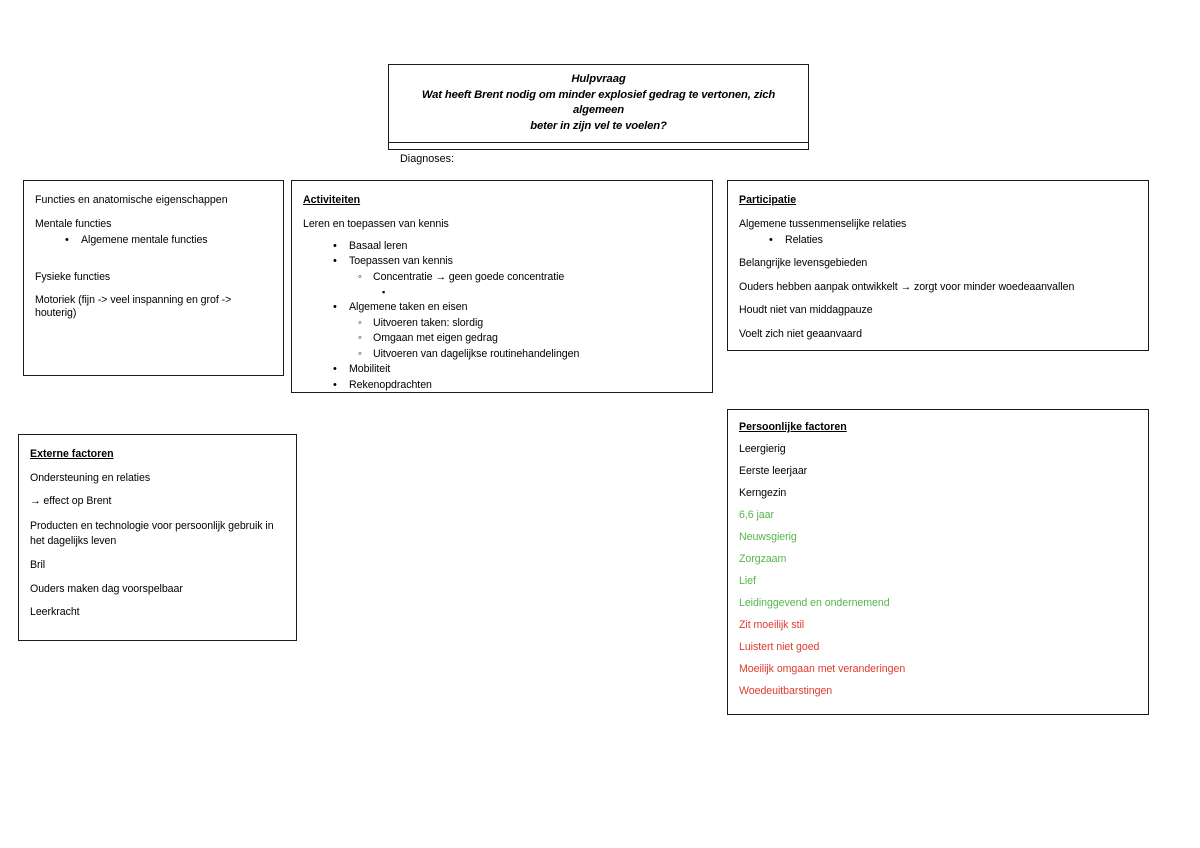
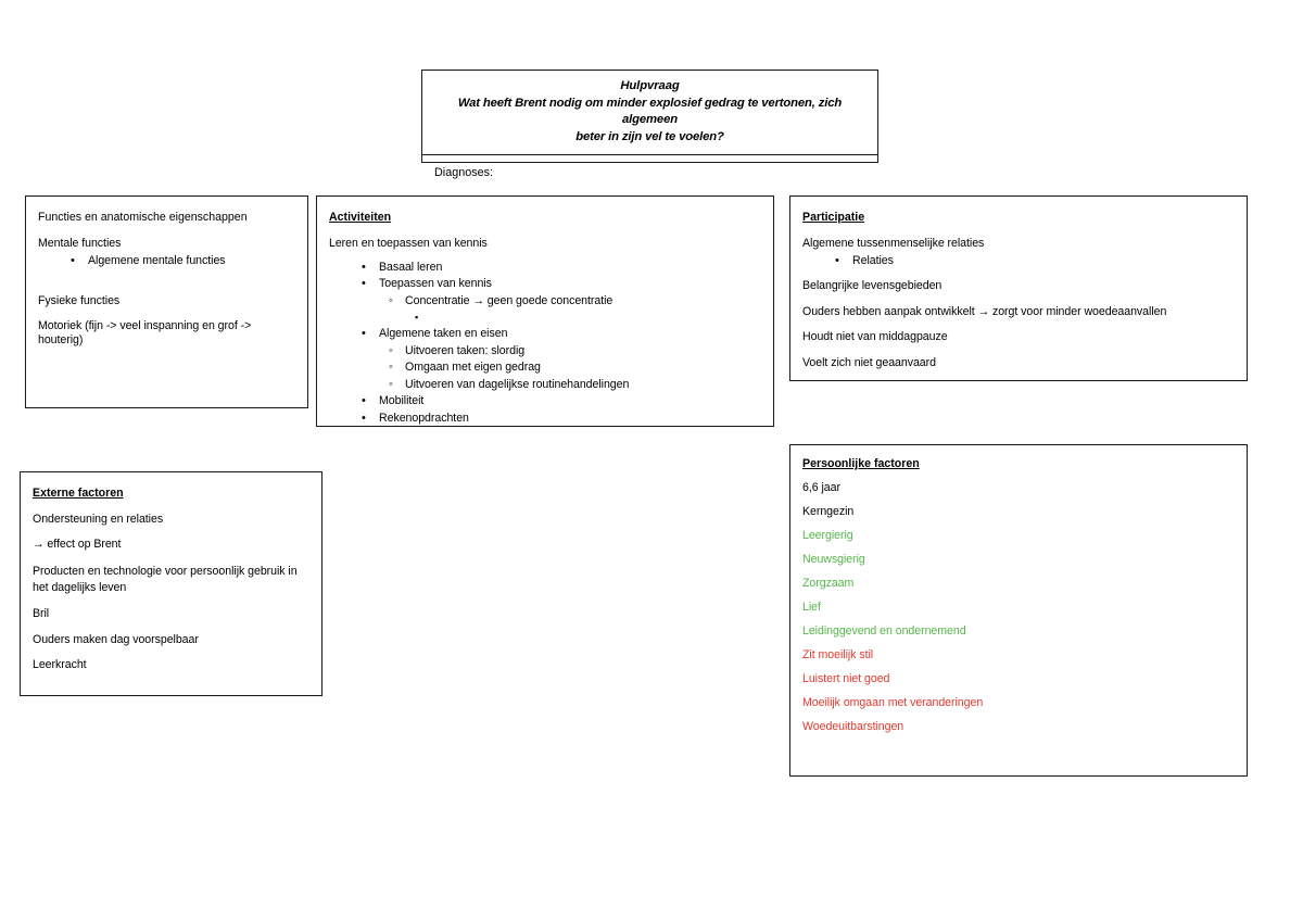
  Hulpvraag
  Wat heeft Brent nodig om minder explosief gedrag te vertonen, zich algemeen
  beter in zijn vel te voelen?
  Diagnoses:
  Functies en anatomische eigenschappen
  Mentale functies
  Algemene mentale functies
  Fysieke functies
  Motoriek (fijn -> veel inspanning en grof -> houterig)
  Activiteiten
  Leren en toepassen van kennis
  Basaal leren
  Toepassen van kennis
  Concentratie → geen goede concentratie
  Algemene taken en eisen
  Uitvoeren taken: slordig
  Omgaan met eigen gedrag
  Uitvoeren van dagelijkse routinehandelingen
  Mobiliteit
  Rekenopdrachten
  Participatie
  Algemene tussenmenselijke relaties
  Relaties
  Belangrijke levensgebieden
  Ouders hebben aanpak ontwikkelt → zorgt voor minder woedeaanvallen
  Houdt niet van middagpauze
  Voelt zich niet geaanvaard
  Externe factoren
  Ondersteuning en relaties
  → effect op Brent
  Producten en technologie voor persoonlijk gebruik in het dagelijks leven
  Bril
  Ouders maken dag voorspelbaar
  Leerkracht
  Persoonlijke factoren
- Leergierig
+ 6,6 jaar
- Eerste leerjaar
  Kerngezin
- 6,6 jaar
+ Leergierig
  Neuwsgierig
  Zorgzaam
  Lief
  Leidinggevend en ondernemend
  Zit moeilijk stil
  Luistert niet goed
  Moeilijk omgaan met veranderingen
  Woedeuitbarstingen
